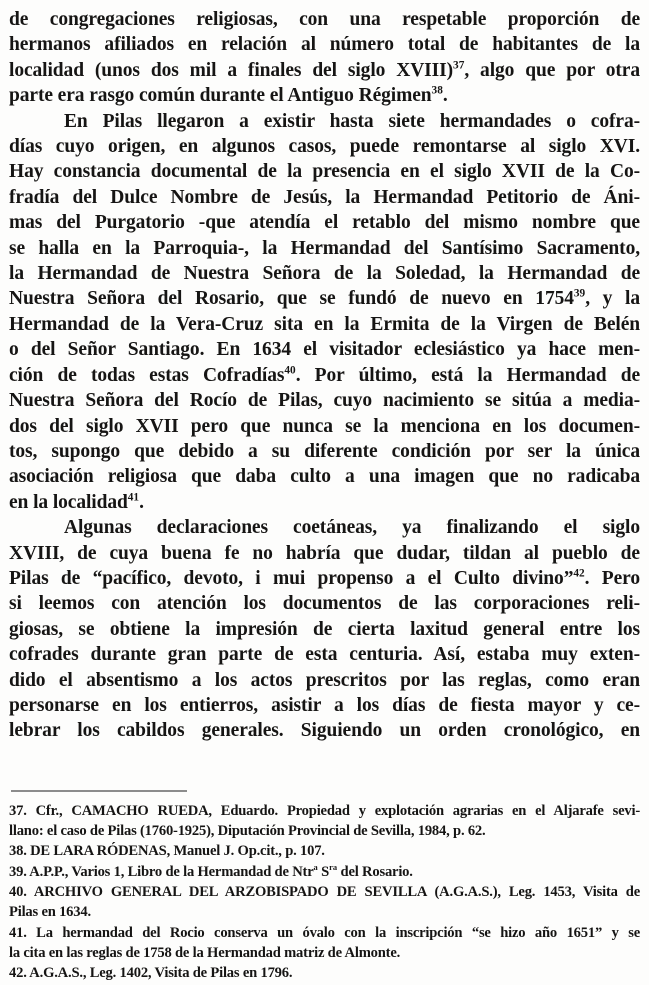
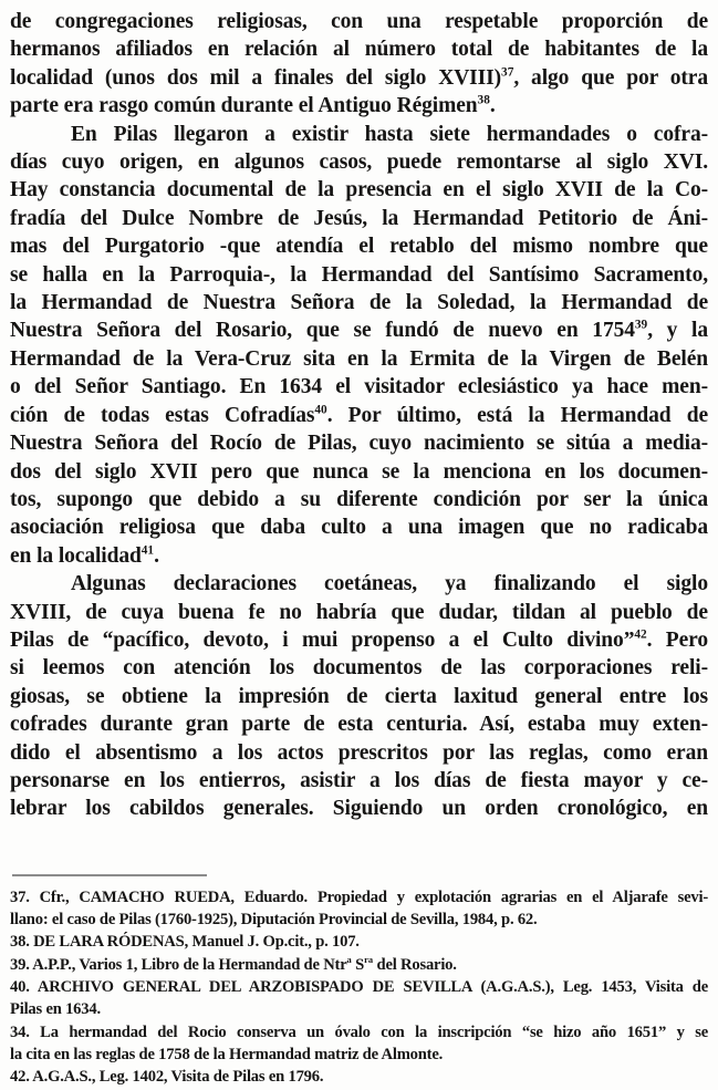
  de congregaciones religiosas, con una respetable proporción de
  hermanos afiliados en relación al número total de habitantes de la
  localidad (unos dos mil a finales del siglo XVIII)37, algo que por otra
  parte era rasgo común durante el Antiguo Régimen38.
  En Pilas llegaron a existir hasta siete hermandades o cofra-
  días cuyo origen, en algunos casos, puede remontarse al siglo XVI.
  Hay constancia documental de la presencia en el siglo XVII de la Co-
  fradía del Dulce Nombre de Jesús, la Hermandad Petitorio de Áni-
  mas del Purgatorio -que atendía el retablo del mismo nombre que
  se halla en la Parroquia-, la Hermandad del Santísimo Sacramento,
  la Hermandad de Nuestra Señora de la Soledad, la Hermandad de
  Nuestra Señora del Rosario, que se fundó de nuevo en 175439, y la
  Hermandad de la Vera-Cruz sita en la Ermita de la Virgen de Belén
  o del Señor Santiago. En 1634 el visitador eclesiástico ya hace men-
  ción de todas estas Cofradías40. Por último, está la Hermandad de
  Nuestra Señora del Rocío de Pilas, cuyo nacimiento se sitúa a media-
  dos del siglo XVII pero que nunca se la menciona en los documen-
  tos, supongo que debido a su diferente condición por ser la única
  asociación religiosa que daba culto a una imagen que no radicaba
  en la localidad41.
  Algunas declaraciones coetáneas, ya finalizando el siglo
  XVIII, de cuya buena fe no habría que dudar, tildan al pueblo de
  Pilas de “pacífico, devoto, i mui propenso a el Culto divino”42. Pero
  si leemos con atención los documentos de las corporaciones reli-
  giosas, se obtiene la impresión de cierta laxitud general entre los
  cofrades durante gran parte de esta centuria. Así, estaba muy exten-
  dido el absentismo a los actos prescritos por las reglas, como eran
  personarse en los entierros, asistir a los días de fiesta mayor y ce-
  lebrar los cabildos generales. Siguiendo un orden cronológico, en
  37. Cfr., CAMACHO RUEDA, Eduardo. Propiedad y explotación agrarias en el Aljarafe sevi-
  llano: el caso de Pilas (1760-1925), Diputación Provincial de Sevilla, 1984, p. 62.
  38. DE LARA RÓDENAS, Manuel J. Op.cit., p. 107.
  39. A.P.P., Varios 1, Libro de la Hermandad de Ntra Sra del Rosario.
  40. ARCHIVO GENERAL DEL ARZOBISPADO DE SEVILLA (A.G.A.S.), Leg. 1453, Visita de
  Pilas en 1634.
- 41. La hermandad del Rocio conserva un óvalo con la inscripción “se hizo año 1651” y se
+ 34. La hermandad del Rocio conserva un óvalo con la inscripción “se hizo año 1651” y se
  la cita en las reglas de 1758 de la Hermandad matriz de Almonte.
  42. A.G.A.S., Leg. 1402, Visita de Pilas en 1796.
